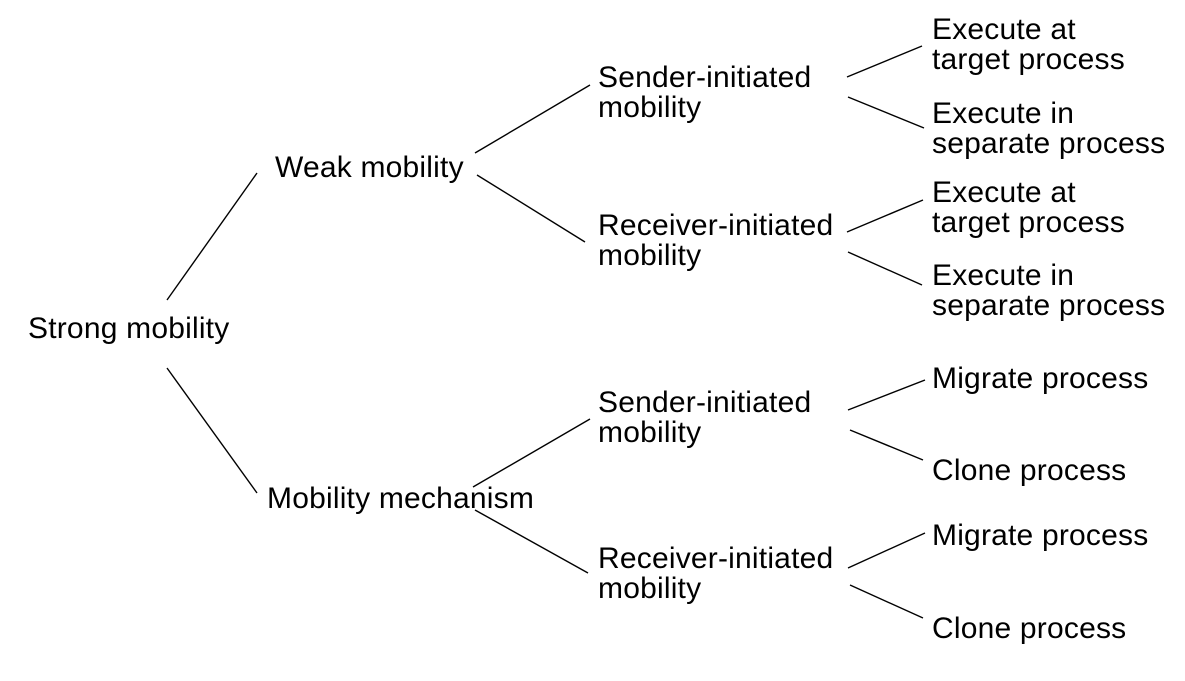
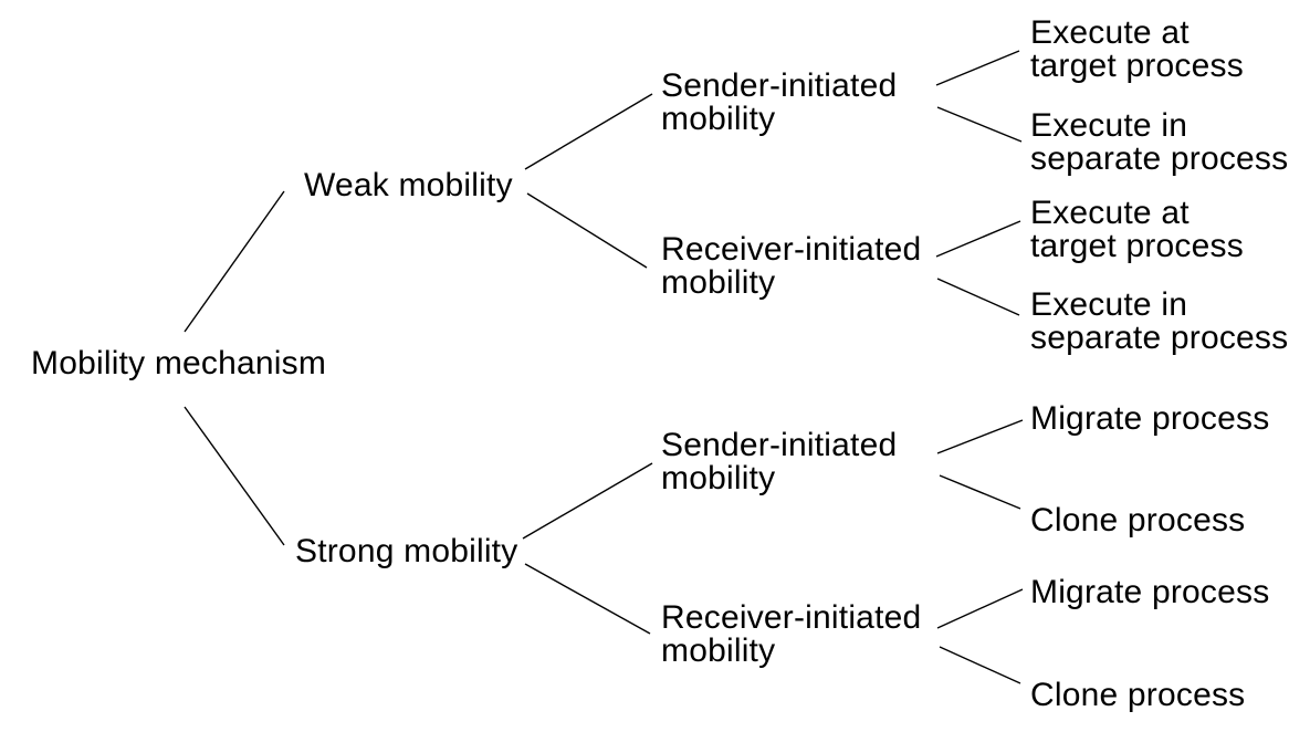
- Strong mobility
+ Mobility mechanism
  Weak mobility
- Mobility mechanism
+ Strong mobility
  Sender-initiated
  mobility
  Receiver-initiated
  mobility
  Sender-initiated
  mobility
  Receiver-initiated
  mobility
  Execute at
  target process
  Execute in
  separate process
  Execute at
  target process
  Execute in
  separate process
  Migrate process
  Clone process
  Migrate process
  Clone process
